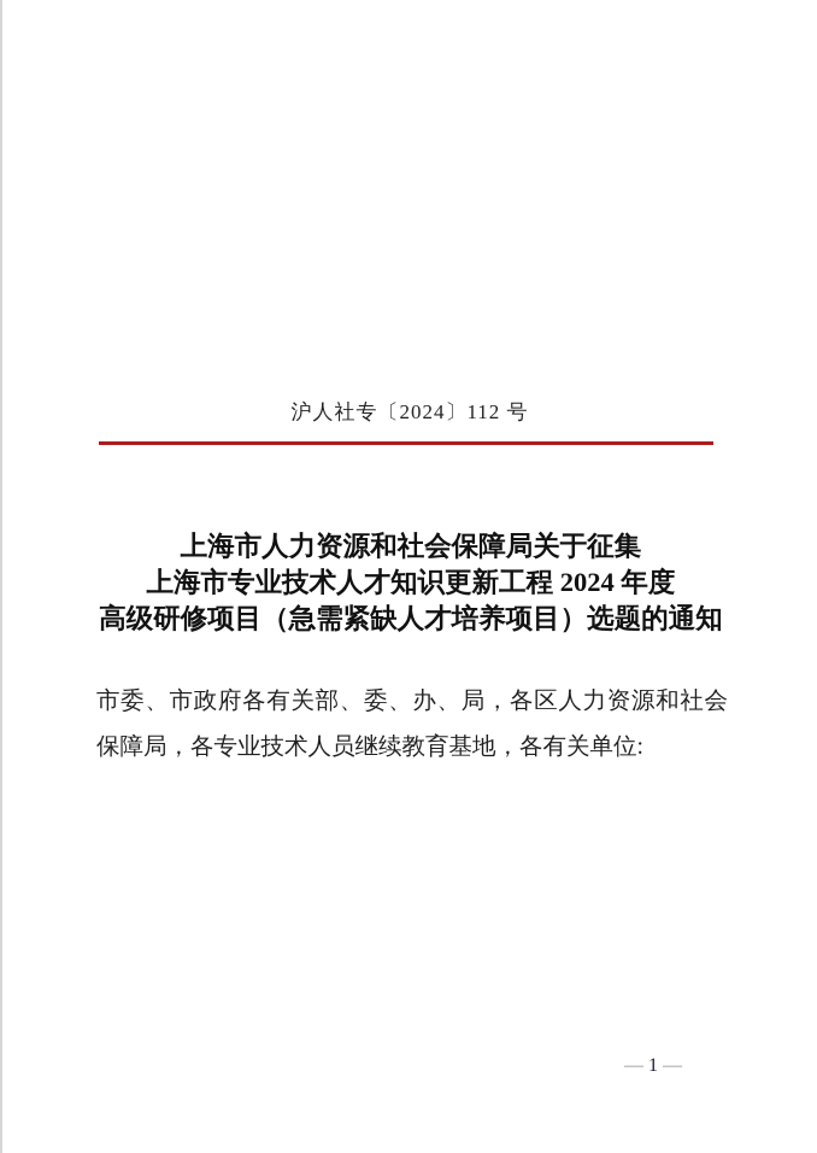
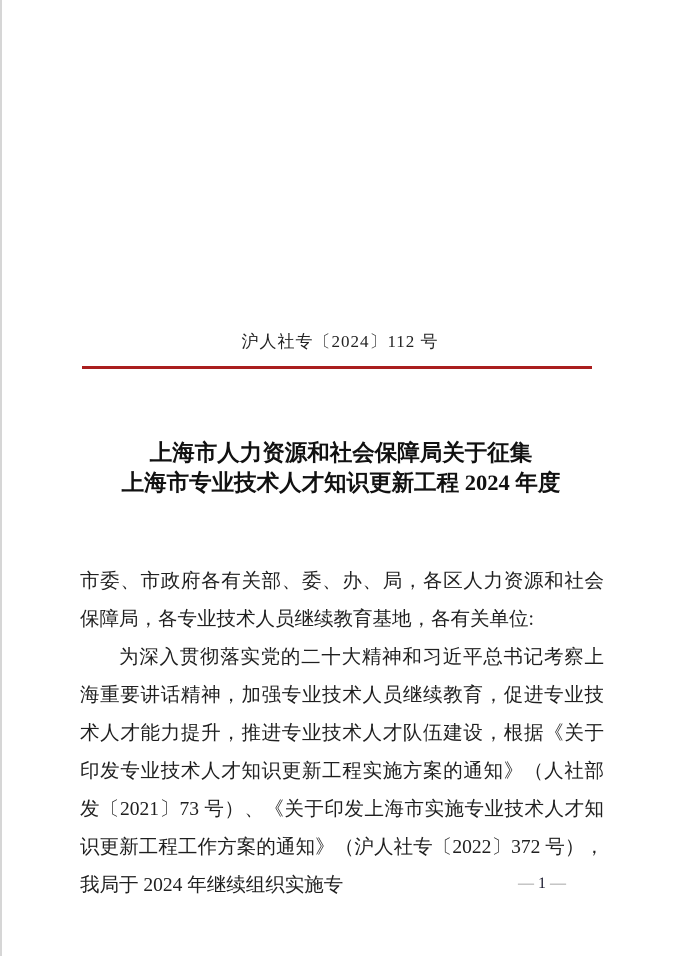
  沪人社专〔2024〕112 号
  上海市人力资源和社会保障局关于征集
  上海市专业技术人才知识更新工程 2024 年度
- 高级研修项目（急需紧缺人才培养项目）选题的通知
  市委、市政府各有关部、委、办、局，各区人力资源和社会保障局，各专业技术人员继续教育基地，各有关单位:
+ 为深入贯彻落实党的二十大精神和习近平总书记考察上海重要讲话精神，加强专业技术人员继续教育，促进专业技术人才能力提升，推进专业技术人才队伍建设，根据《关于印发专业技术人才知识更新工程实施方案的通知》（人社部发〔2021〕73 号）、《关于印发上海市实施专业技术人才知识更新工程工作方案的通知》（沪人社专〔2022〕372 号），我局于 2024 年继续组织实施专
  — 1 —
